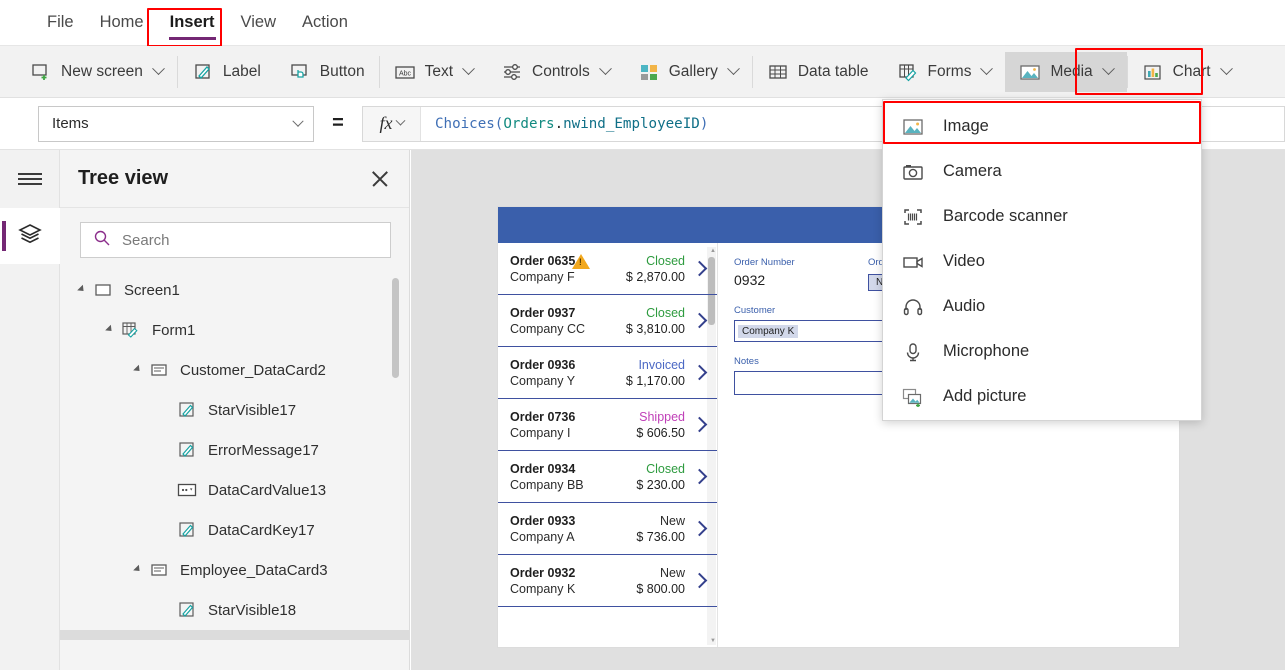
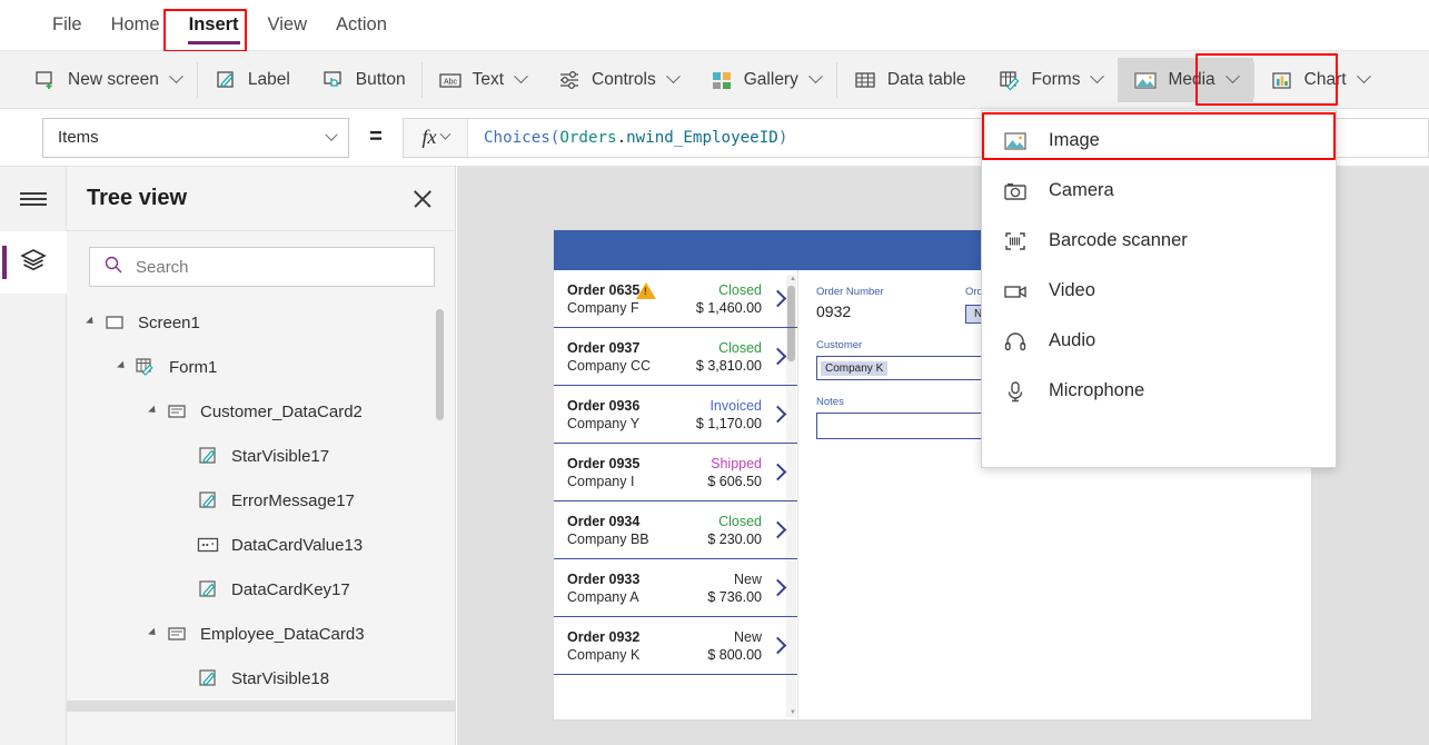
  File
  Home
  Insert
  View
  Action
  New screen
  Label
  Button
  Text
  Controls
  Gallery
  Data table
  Forms
  Media
  Chart
  Items
  =
  fx
  Choices(Orders.nwind_EmployeeID)
  Tree view
  Search
  Screen1
  Form1
  Customer_DataCard2
  StarVisible17
  ErrorMessage17
  DataCardValue13
  DataCardKey17
  Employee_DataCard3
  StarVisible18
  Order 0635
  Company F
  Closed
- $ 2,870.00
+ $ 1,460.00
  Order 0937
  Company CC
  Closed
  $ 3,810.00
  Order 0936
  Company Y
  Invoiced
  $ 1,170.00
- Order 0736
+ Order 0935
  Company I
  Shipped
  $ 606.50
  Order 0934
  Company BB
  Closed
  $ 230.00
  Order 0933
  Company A
  New
  $ 736.00
  Order 0932
  Company K
  New
  $ 800.00
  Order Number
  0932
  Customer
  Company K
  Notes
  Image
  Camera
  Barcode scanner
  Video
  Audio
  Microphone
- Add picture
